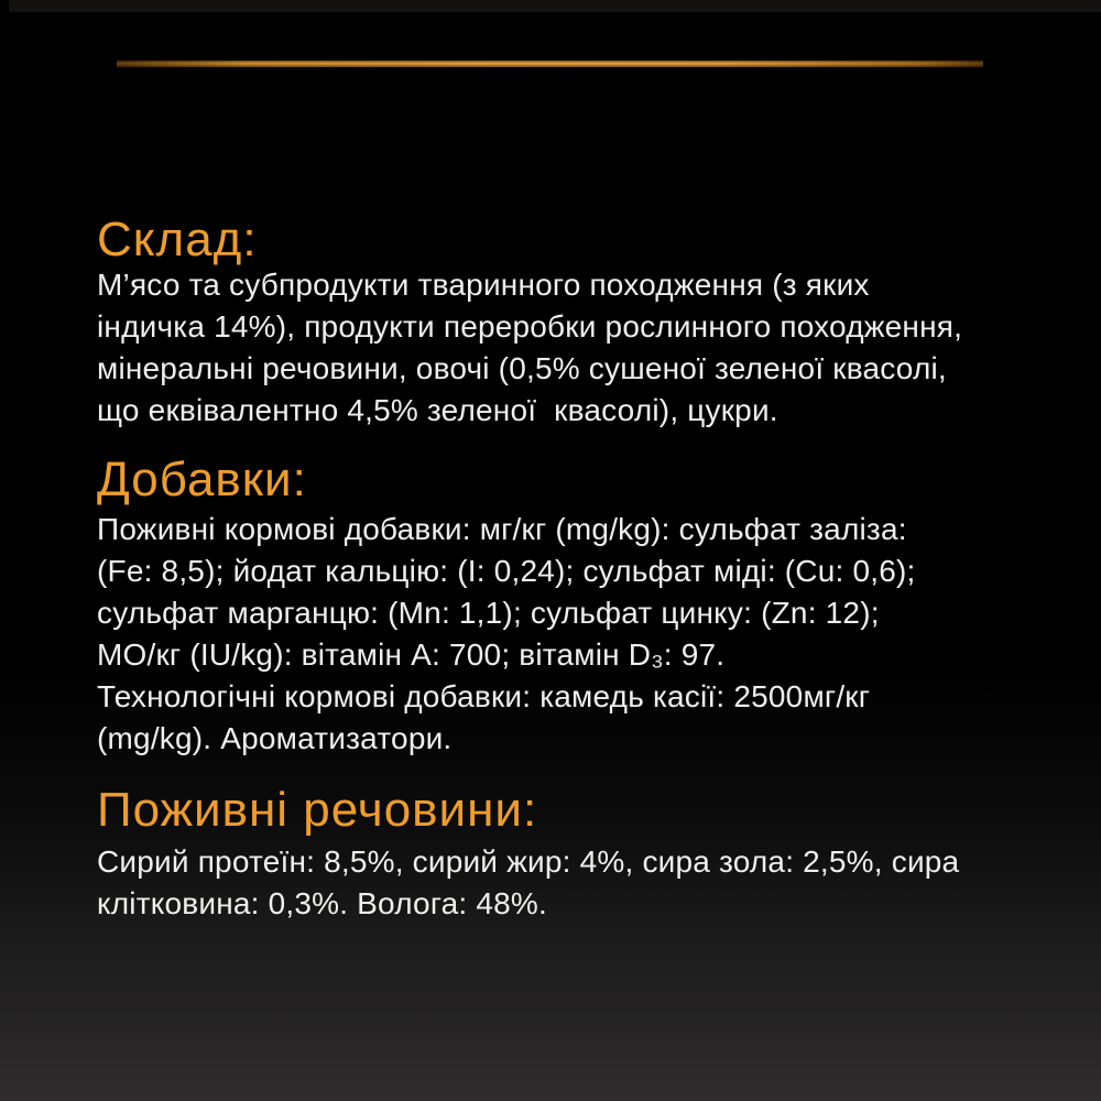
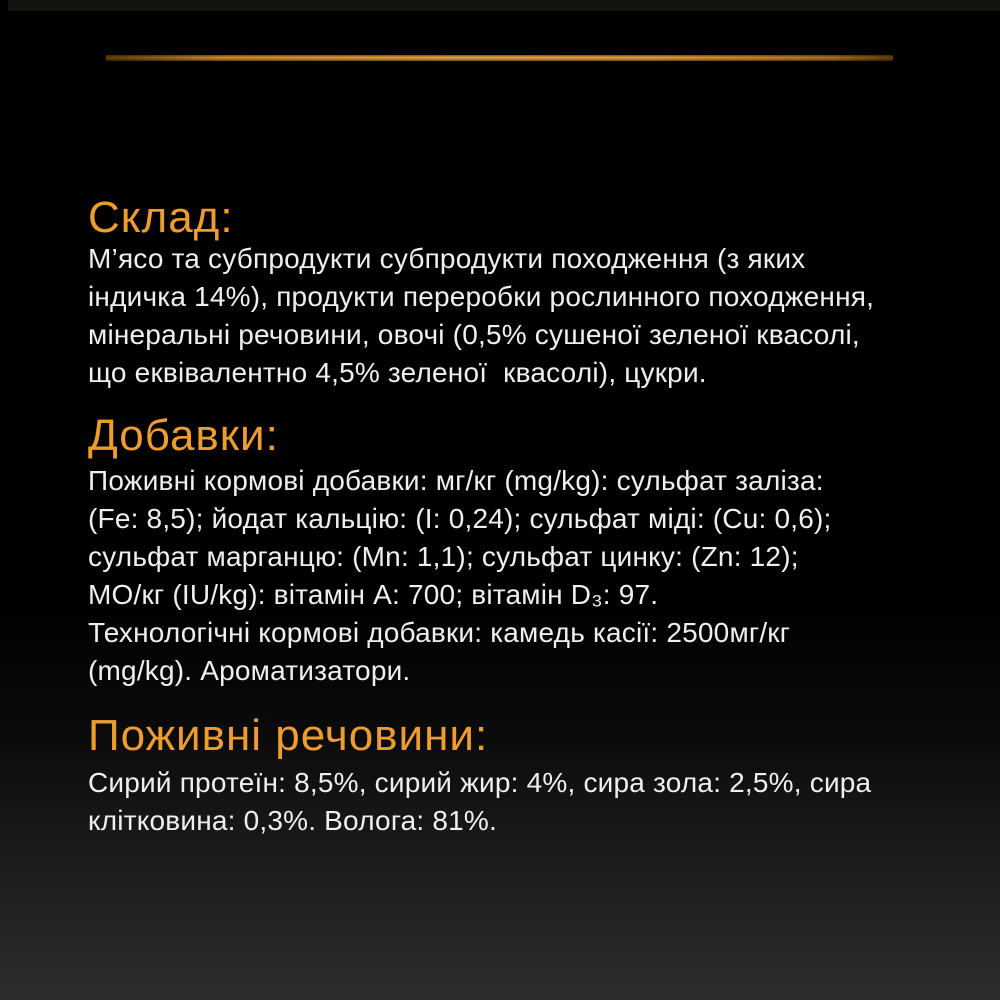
  Склад:
- М’ясо та субпродукти тваринного походження (з яких
+ М’ясо та субпродукти субпродукти походження (з яких
  індичка 14%), продукти переробки рослинного походження,
  мінеральні речовини, овочі (0,5% сушеної зеленої квасолі,
  що еквівалентно 4,5% зеленої квасолі), цукри.
  Добавки:
  Поживні кормові добавки: мг/кг (mg/kg): сульфат заліза:
  (Fe: 8,5); йодат кальцію: (I: 0,24); сульфат міді: (Cu: 0,6);
  сульфат марганцю: (Mn: 1,1); сульфат цинку: (Zn: 12);
  МО/кг (IU/kg): вітамін A: 700; вітамін D₃: 97.
  Технологічні кормові добавки: камедь касії: 2500мг/кг
  (mg/kg). Ароматизатори.
  Поживні речовини:
  Сирий протеїн: 8,5%, сирий жир: 4%, сира зола: 2,5%, сира
- клітковина: 0,3%. Волога: 48%.
+ клітковина: 0,3%. Волога: 81%.
